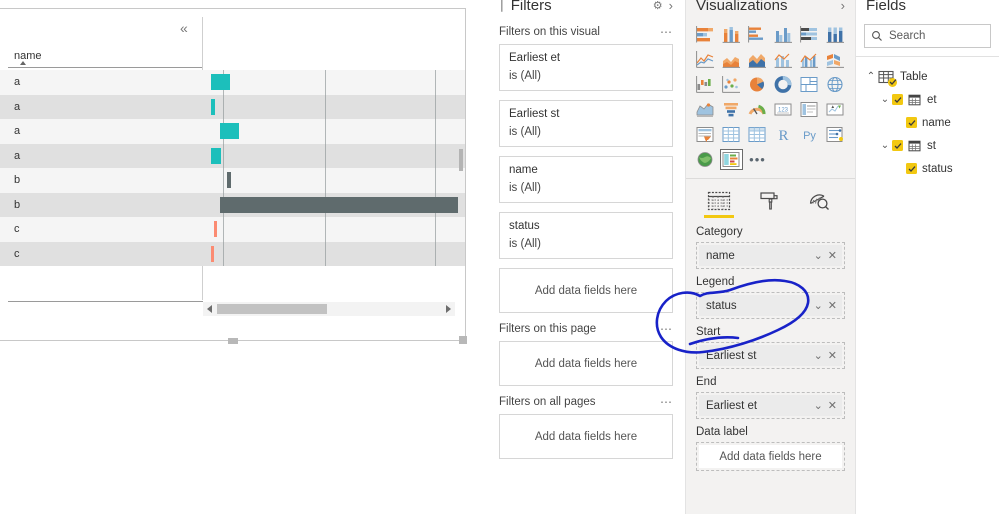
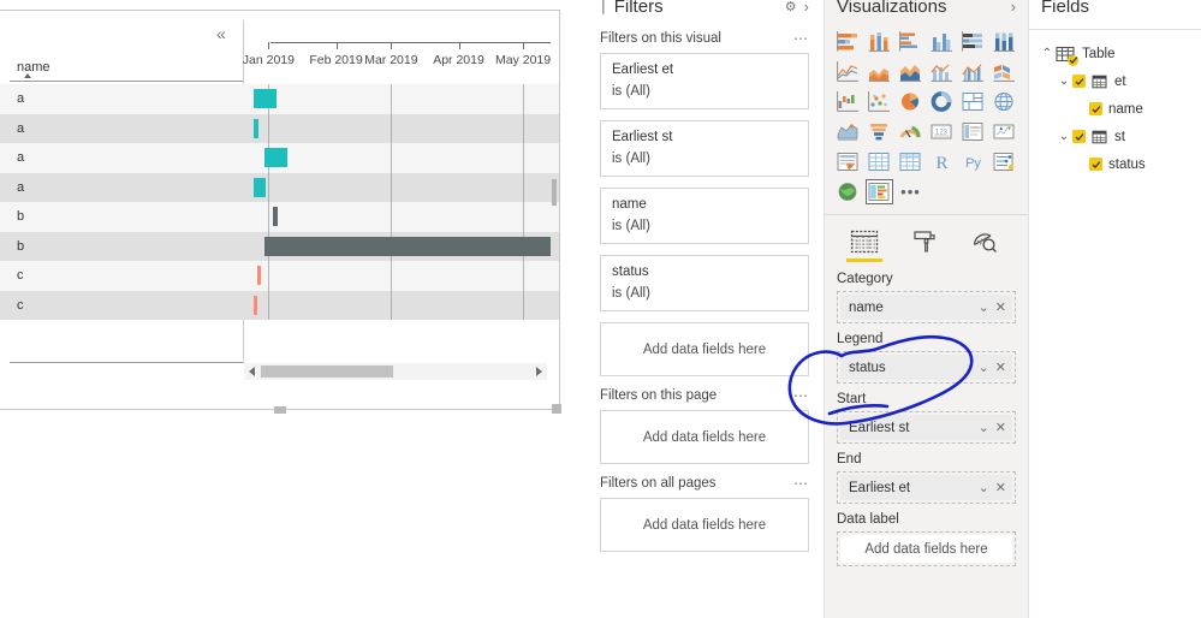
  «
  name
+ Jan 2019
+ Feb 2019
+ Mar 2019
+ Apr 2019
+ May 2019
  a
  a
  a
  a
  b
  b
  c
  c
  ⎮
  Filters
  ⚙
  ›
  Filters on this visual
  ⋯
  Earliest et
  is (All)
  Earliest st
  is (All)
  name
  is (All)
  status
  is (All)
  Add data fields here
  Filters on this page
  ⋯
  Add data fields here
  Filters on all pages
  ⋯
  Add data fields here
  Visualizations
  ›
  R
  Py
  •••
  Category
  name
  ⌄
  ✕
  Legend
  status
  ⌄
  ✕
  Start
  Earliest st
  ⌄
  ✕
  End
  Earliest et
  ⌄
  ✕
  Data label
  Add data fields here
  Fields
- Search
  ⌃
  Table
  ⌄
  et
  name
  ⌄
  st
  status
